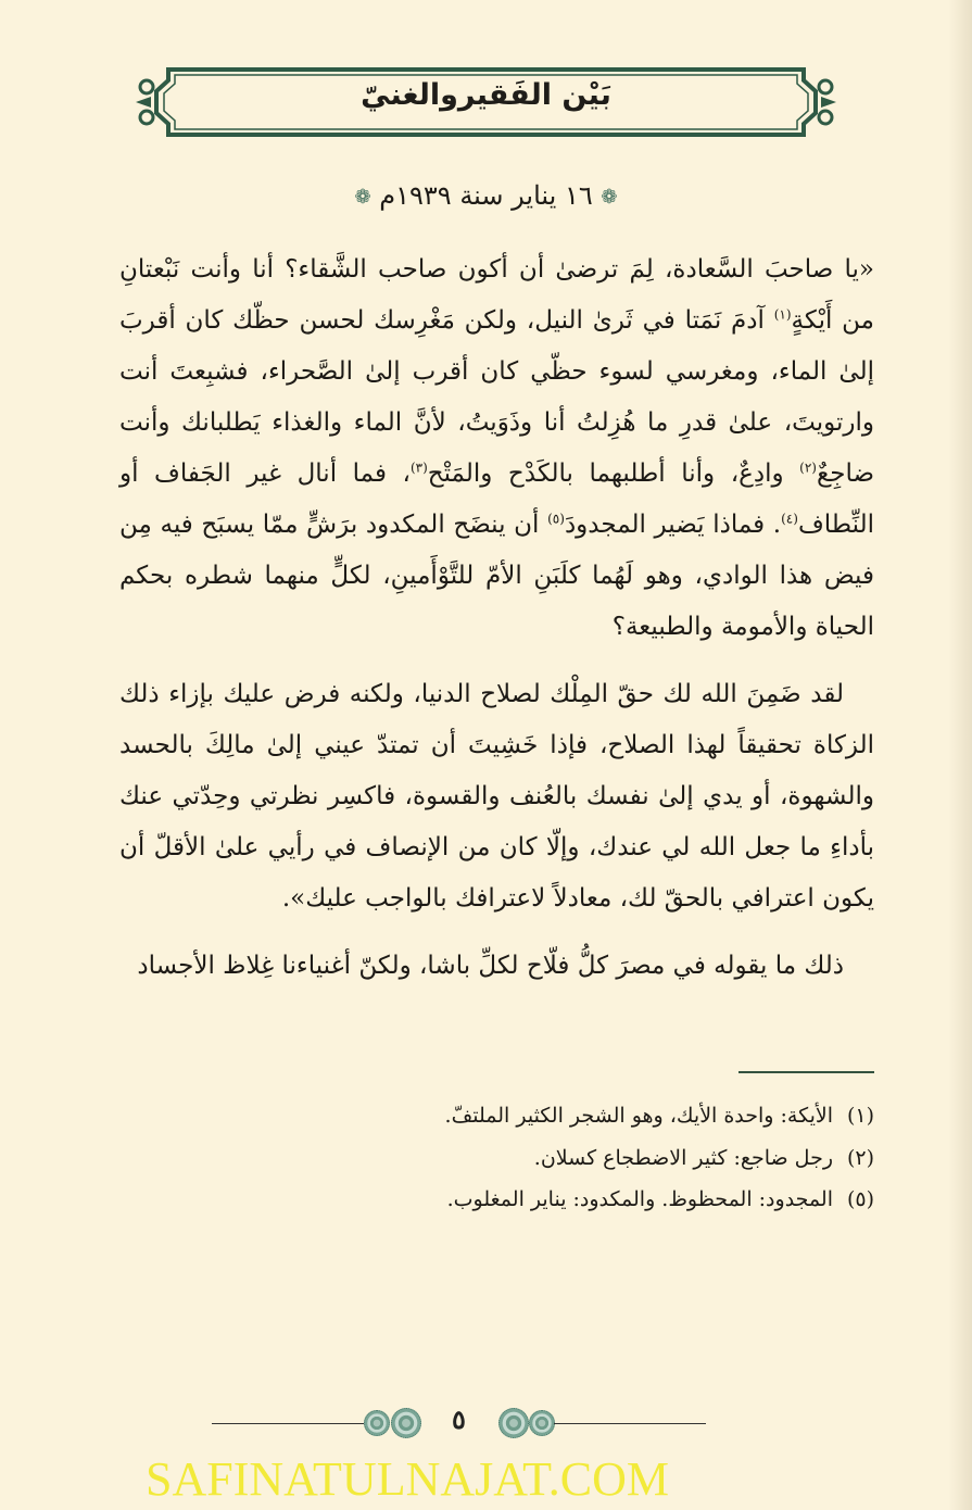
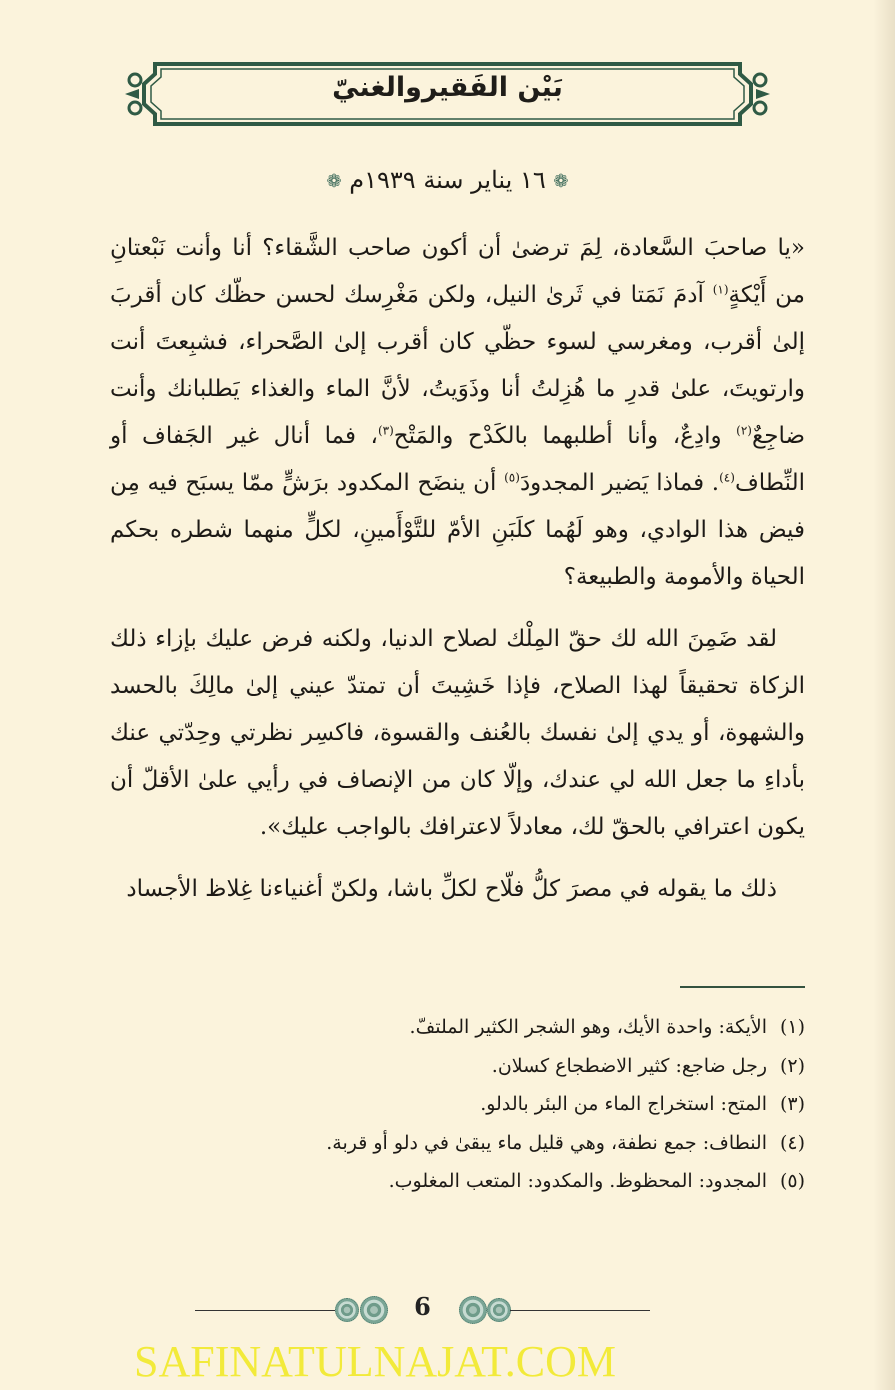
  بَيْن الفَقيروالغنيّ
  ❁ ١٦ يناير سنة ١٩٣٩م ❁
- «يا صاحبَ السَّعادة، لِمَ ترضىٰ أن أكون صاحب الشَّقاء؟ أنا وأنت نَبْعتانِ من أَيْكةٍ(١) آدمَ نَمَتا في ثَرىٰ النيل، ولكن مَغْرِسك لحسن حظّك كان أقربَ إلىٰ الماء، ومغرسي لسوء حظّي كان أقرب إلىٰ الصَّحراء، فشبِعتَ أنت وارتويتَ، علىٰ قدرِ ما هُزِلتُ أنا وذَوَيتُ، لأنَّ الماء والغذاء يَطلبانك وأنت ضاجِعٌ(٢) وادِعٌ، وأنا أطلبهما بالكَدْح والمَتْح(٣)، فما أنال غير الجَفاف أو النِّطاف(٤). فماذا يَضير المجدودَ(٥) أن ينضَح المكدود برَشٍّ ممّا يسبَح فيه مِن فيض هذا الوادي، وهو لَهُما كلَبَنِ الأمّ للتَّوْأَمينِ، لكلٍّ منهما شطره بحكم الحياة والأمومة والطبيعة؟
+ «يا صاحبَ السَّعادة، لِمَ ترضىٰ أن أكون صاحب الشَّقاء؟ أنا وأنت نَبْعتانِ من أَيْكةٍ(١) آدمَ نَمَتا في ثَرىٰ النيل، ولكن مَغْرِسك لحسن حظّك كان أقربَ إلىٰ أقرب، ومغرسي لسوء حظّي كان أقرب إلىٰ الصَّحراء، فشبِعتَ أنت وارتويتَ، علىٰ قدرِ ما هُزِلتُ أنا وذَوَيتُ، لأنَّ الماء والغذاء يَطلبانك وأنت ضاجِعٌ(٢) وادِعٌ، وأنا أطلبهما بالكَدْح والمَتْح(٣)، فما أنال غير الجَفاف أو النِّطاف(٤). فماذا يَضير المجدودَ(٥) أن ينضَح المكدود برَشٍّ ممّا يسبَح فيه مِن فيض هذا الوادي، وهو لَهُما كلَبَنِ الأمّ للتَّوْأَمينِ، لكلٍّ منهما شطره بحكم الحياة والأمومة والطبيعة؟
  لقد ضَمِنَ الله لك حقّ المِلْك لصلاح الدنيا، ولكنه فرض عليك بإزاء ذلك الزكاة تحقيقاً لهذا الصلاح، فإذا خَشِيتَ أن تمتدّ عيني إلىٰ مالِكَ بالحسد والشهوة، أو يدي إلىٰ نفسك بالعُنف والقسوة، فاكسِر نظرتي وحِدّتي عنك بأداءِ ما جعل الله لي عندك، وإلّا كان من الإنصاف في رأيي علىٰ الأقلّ أن يكون اعترافي بالحقّ لك، معادلاً لاعترافك بالواجب عليك».
  ذلك ما يقوله في مصرَ كلُّ فلّاح لكلِّ باشا، ولكنّ أغنياءنا غِلاظ الأجساد
  (١)الأيكة: واحدة الأيك، وهو الشجر الكثير الملتفّ.
  (٢)رجل ضاجع: كثير الاضطجاع كسلان.
+ (٣)المتح: استخراج الماء من البئر بالدلو.
+ (٤)النطاف: جمع نطفة، وهي قليل ماء يبقىٰ في دلو أو قربة.
- (٥)المجدود: المحظوظ. والمكدود: يناير المغلوب.
+ (٥)المجدود: المحظوظ. والمكدود: المتعب المغلوب.
- ٥
+ 6
  SAFINATULNAJAT.COM
